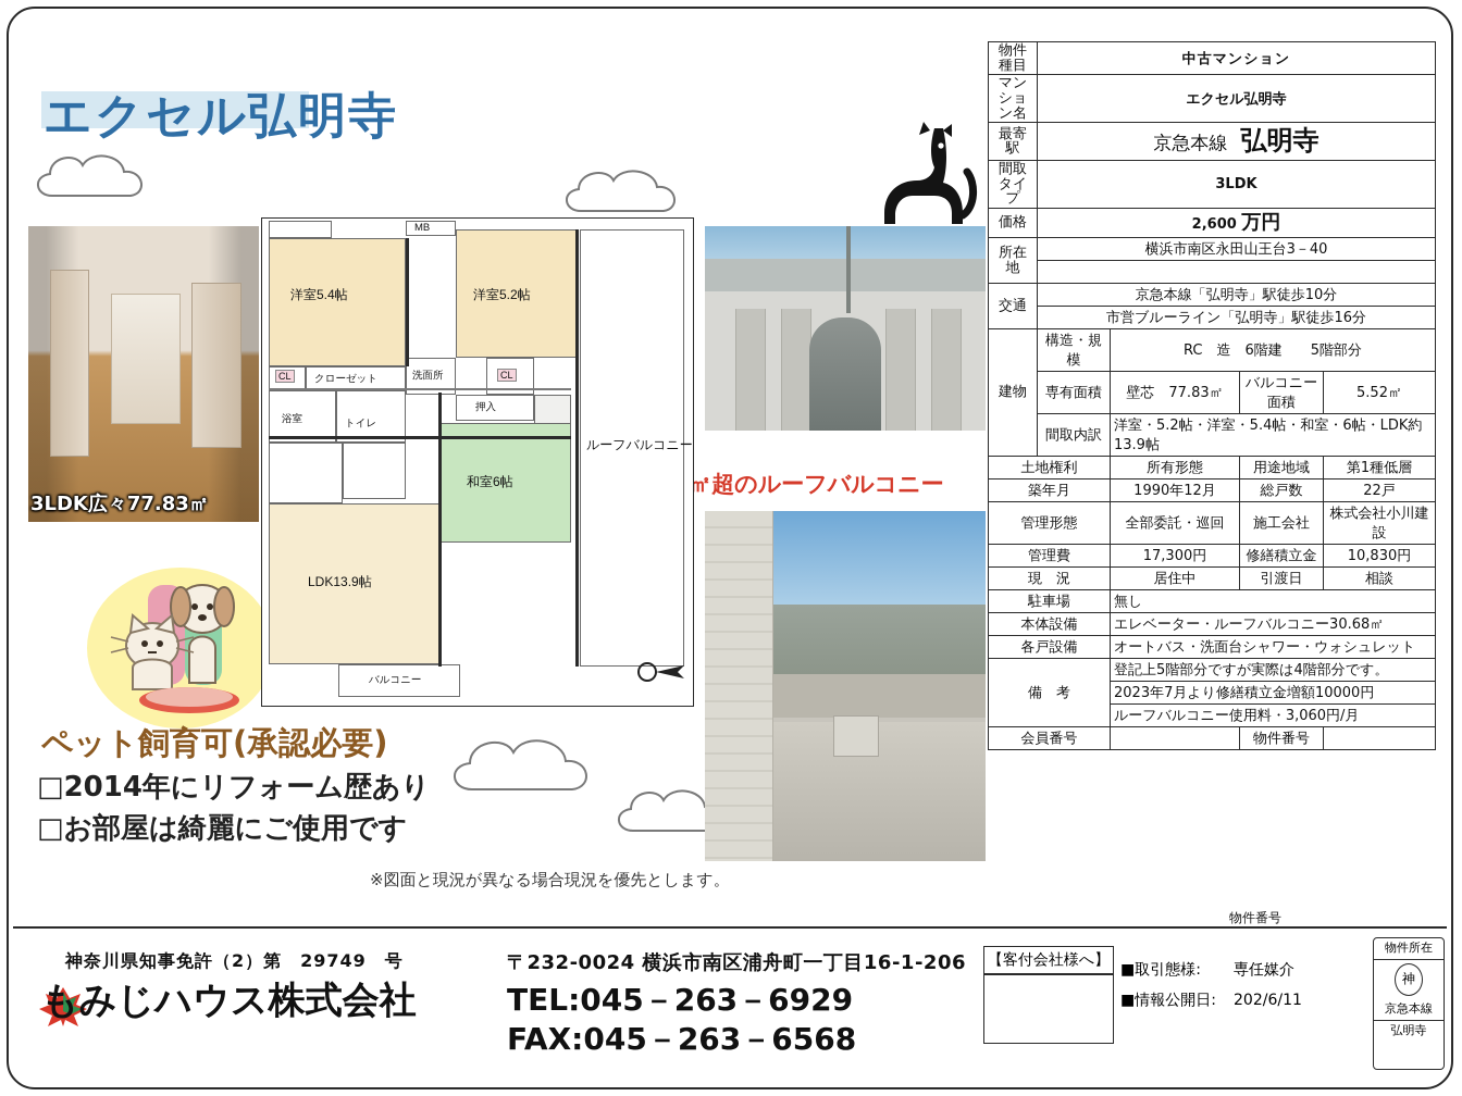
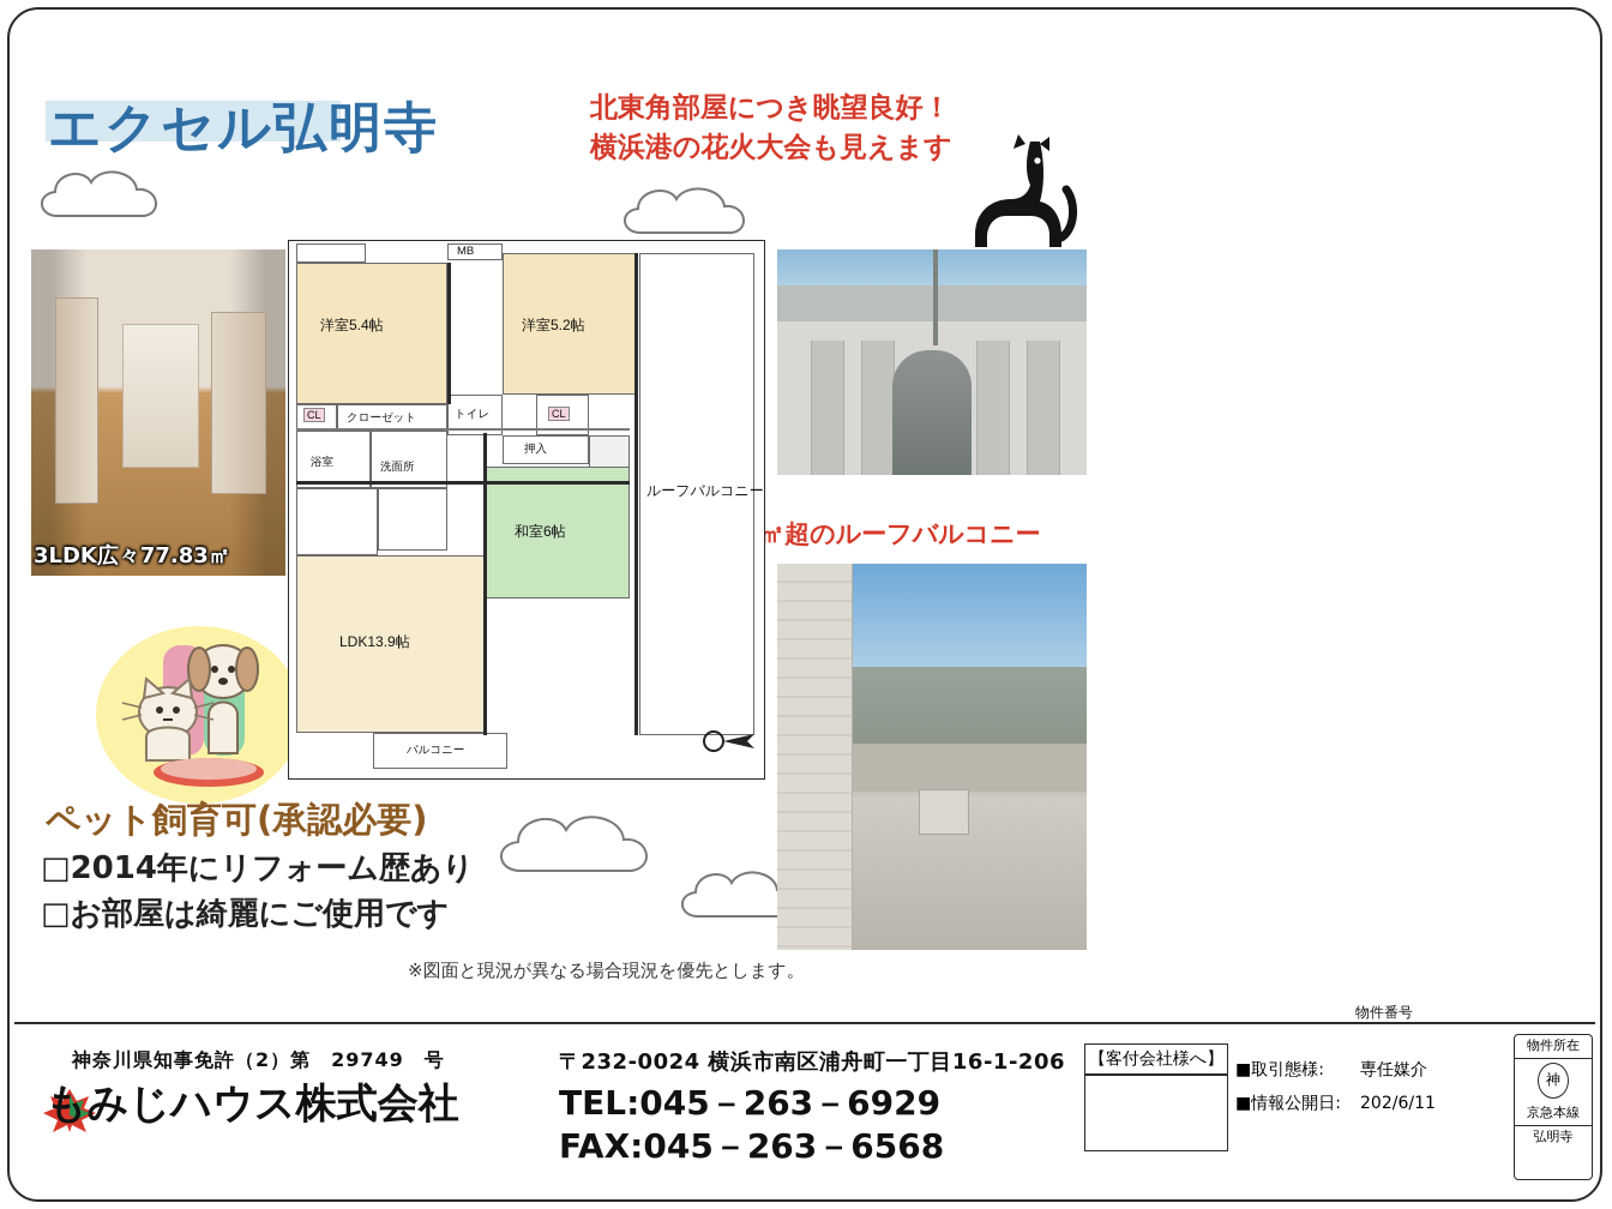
  エクセル弘明寺
+ 北東角部屋につき眺望良好！
+ 横浜港の花火大会も見えます
  3LDK広々77.83㎡
  ㎡超のルーフバルコニー
  ペット飼育可(承認必要)
  □2014年にリフォーム歴あり
  □お部屋は綺麗にご使用です
  ※図面と現況が異なる場合現況を優先とします。
  MB
  洋室5.4帖
  洋室5.2帖
  CL
  クローゼット
- 洗面所
+ トイレ
  CL
  浴室
- トイレ
+ 洗面所
  押入
  和室6帖
  LDK13.9帖
  ルーフバルコニー
  バルコニー
- 物件種目	中古マンション
- マンション名	エクセル弘明寺
- 最寄駅	京急本線 弘明寺
- 間取タイプ	3LDK
- 価格	2,600 万円
- 所在地	横浜市南区永田山王台3－40
- 交通	京急本線「弘明寺」駅徒歩10分
- 市営ブルーライン「弘明寺」駅徒歩16分
- 建物	構造・規模	RC 造 6階建 5階部分
- 専有面積	壁芯 77.83㎡	バルコニー面積	5.52㎡
- 間取内訳	洋室・5.2帖・洋室・5.4帖・和室・6帖・LDK約13.9帖
- 土地権利	所有形態	用途地域	第1種低層
- 築年月	1990年12月	総戸数	22戸
- 管理形態	全部委託・巡回	施工会社	株式会社小川建設
- 管理費	17,300円	修繕積立金	10,830円
- 現 況	居住中	引渡日	相談
- 駐車場	無し
- 本体設備	エレベーター・ルーフバルコニー30.68㎡
- 各戸設備	オートバス・洗面台シャワー・ウォシュレット
- 備 考	登記上5階部分ですが実際は4階部分です。
- 2023年7月より修繕積立金増額10000円
- ルーフバルコニー使用料・3,060円/月
- 会員番号		物件番号
  物件番号
  神奈川県知事免許（2）第 29749 号
  もみじハウス株式会社
  〒232-0024 横浜市南区浦舟町一丁目16-1-206
  TEL:045－263－6929
  FAX:045－263－6568
  【客付会社様へ】
  ■取引態様:
  専任媒介
  ■情報公開日:
  202/6/11
  物件所在
  神
  京急本線
  弘明寺
